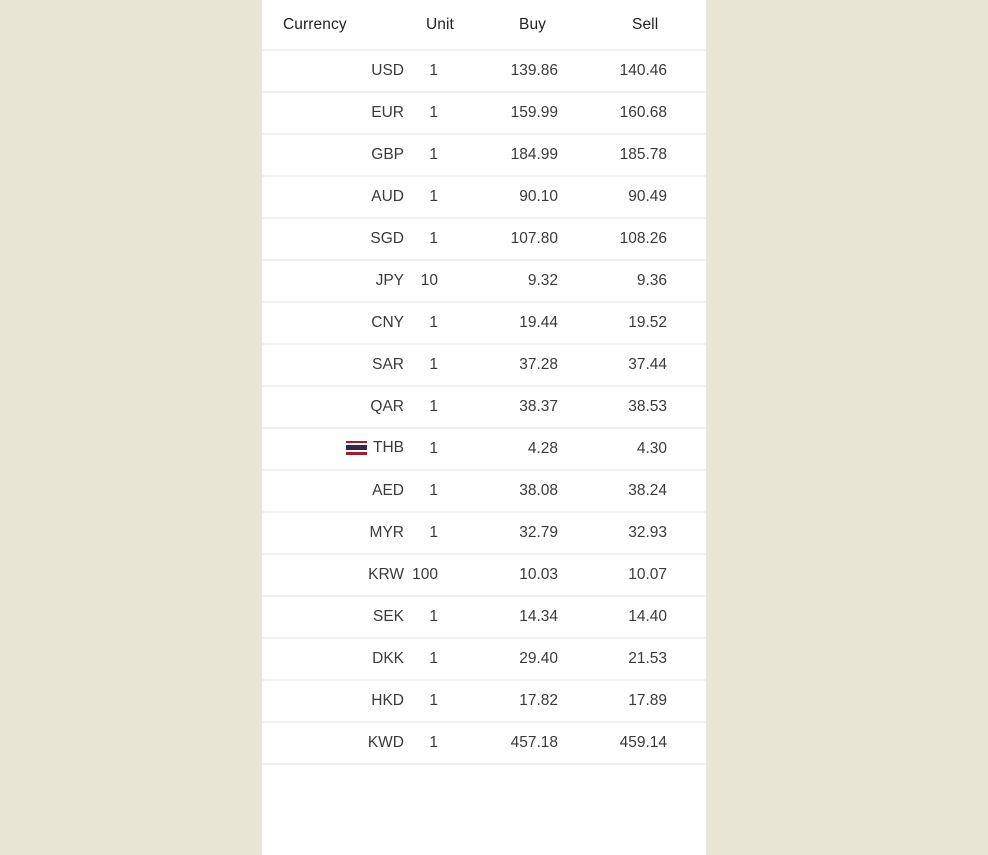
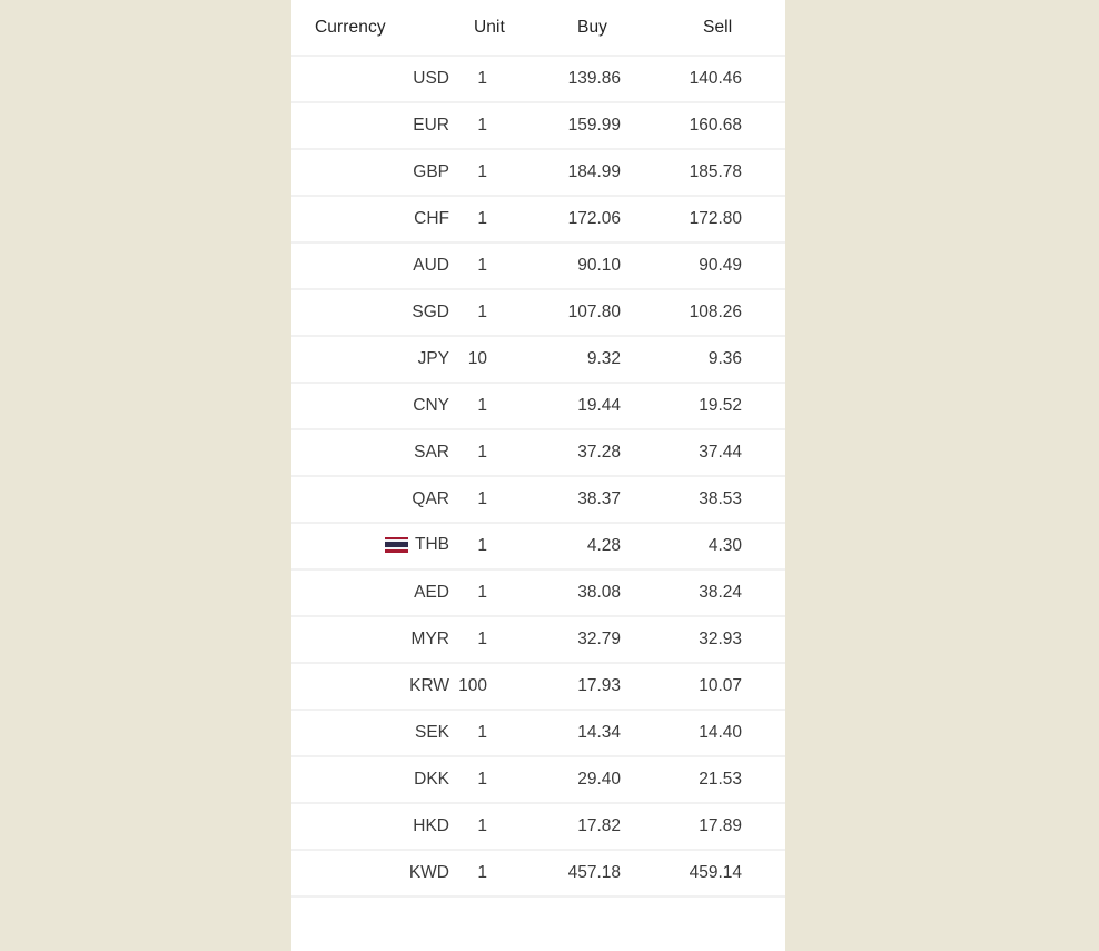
  Currency	Unit	Buy	Sell
  USD	1	139.86	140.46
  EUR	1	159.99	160.68
  GBP	1	184.99	185.78
+ CHF	1	172.06	172.80
  AUD	1	90.10	90.49
  SGD	1	107.80	108.26
  JPY	10	9.32	9.36
  CNY	1	19.44	19.52
  SAR	1	37.28	37.44
  QAR	1	38.37	38.53
  THB	1	4.28	4.30
  AED	1	38.08	38.24
  MYR	1	32.79	32.93
- KRW	100	10.03	10.07
+ KRW	100	17.93	10.07
  SEK	1	14.34	14.40
  DKK	1	29.40	21.53
  HKD	1	17.82	17.89
  KWD	1	457.18	459.14
